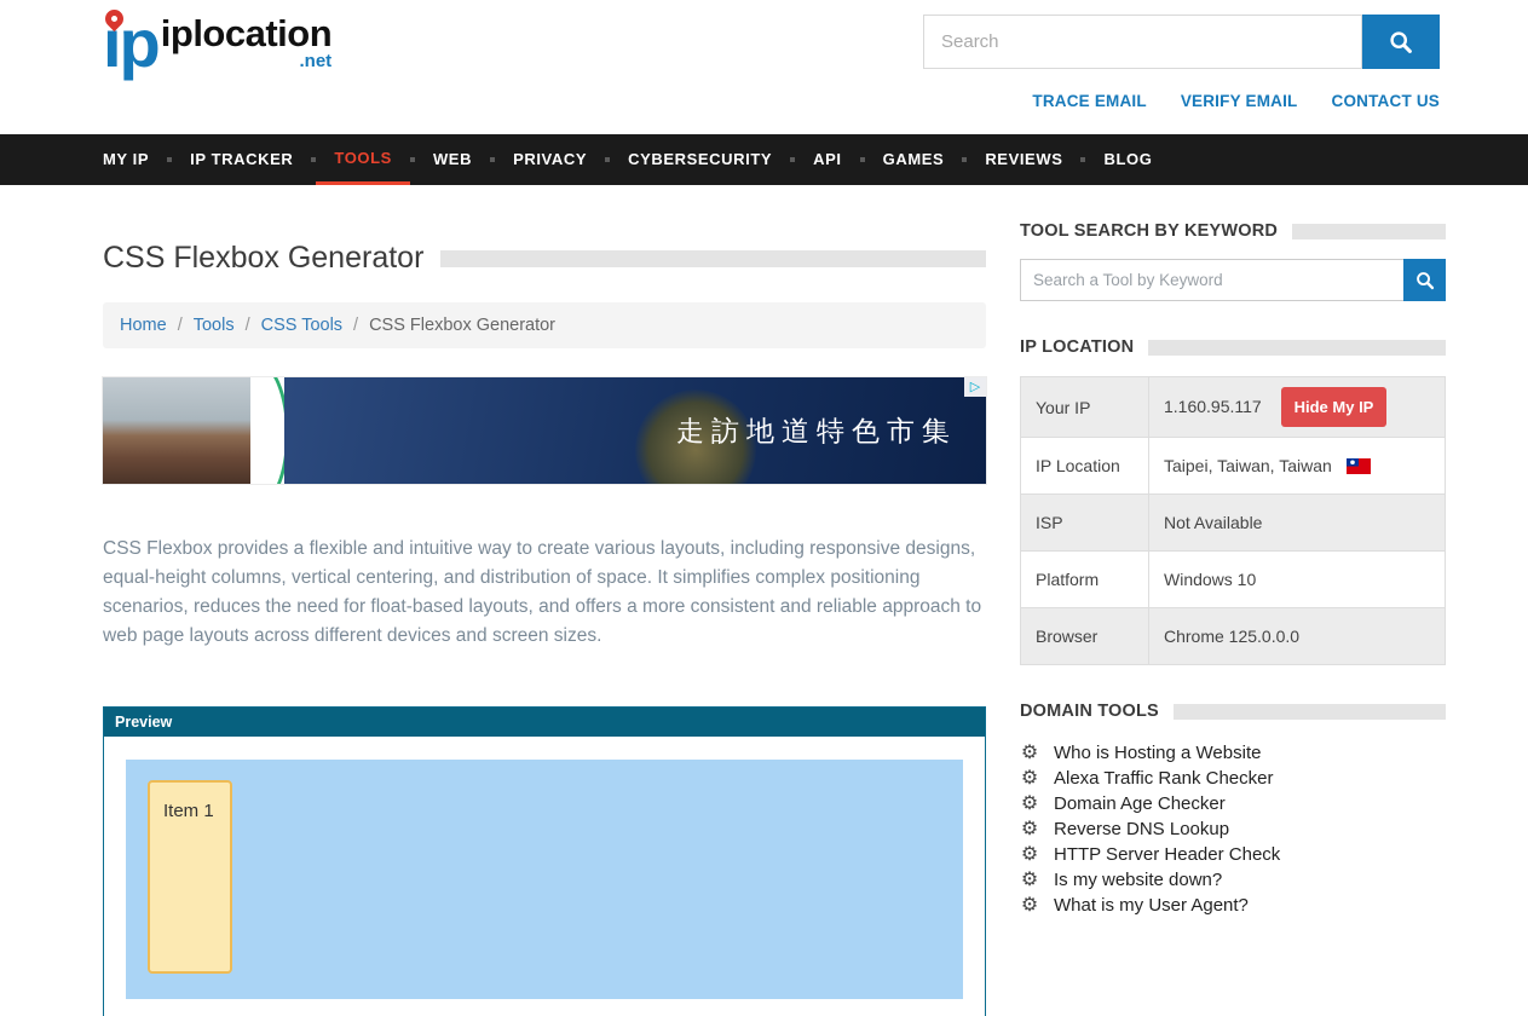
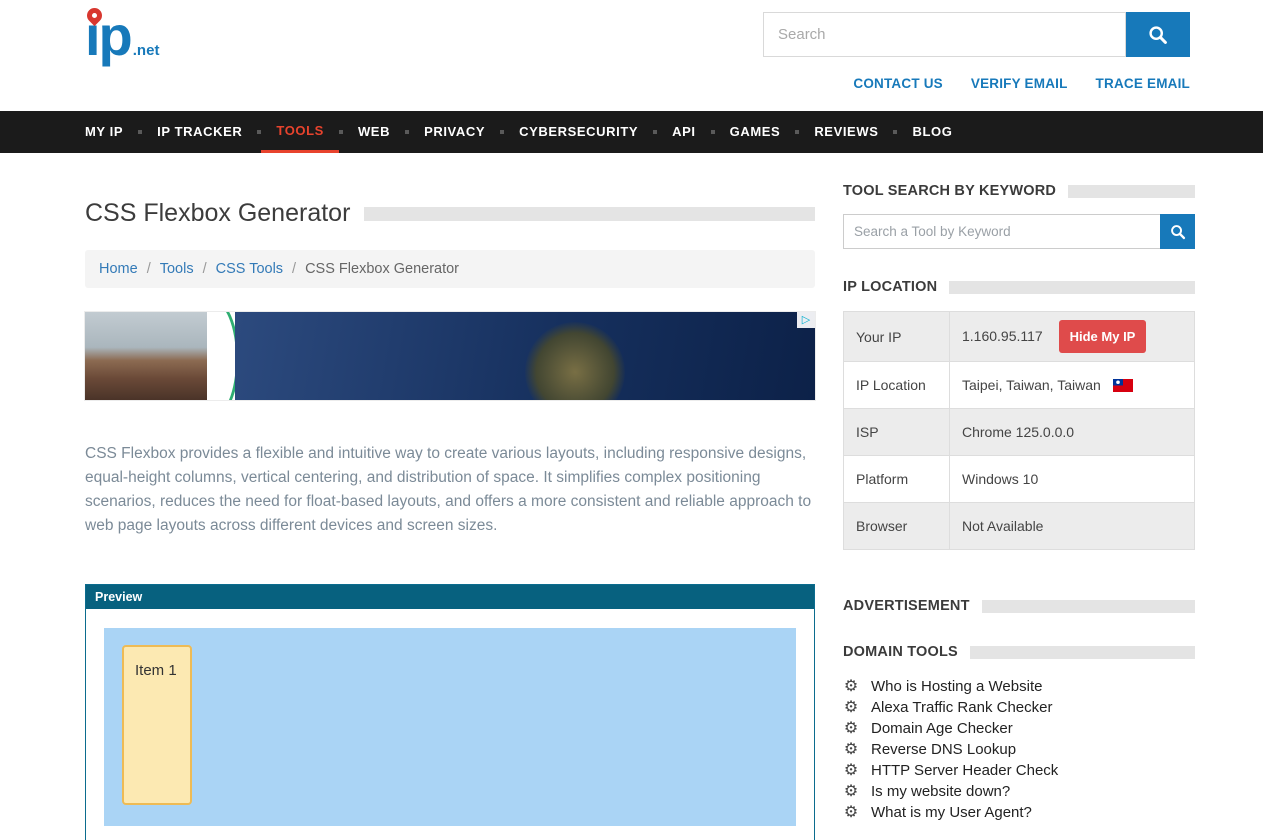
  ip
- iplocation
  .net
  Search
- TRACE EMAIL
+ CONTACT US
  VERIFY EMAIL
- CONTACT US
+ TRACE EMAIL
  MY IP
  IP TRACKER
  TOOLS
  WEB
  PRIVACY
  CYBERSECURITY
  API
  GAMES
  REVIEWS
  BLOG
  CSS Flexbox Generator
  Home
  /
  Tools
  /
  CSS Tools
  /
  CSS Flexbox Generator
- 走訪地道特色市集
  ▷
  CSS Flexbox provides a flexible and intuitive way to create various layouts, including responsive designs, equal-height columns, vertical centering, and distribution of space. It simplifies complex positioning scenarios, reduces the need for float-based layouts, and offers a more consistent and reliable approach to web page layouts across different devices and screen sizes.
  Preview
  Item 1
  TOOL SEARCH BY KEYWORD
  Search a Tool by Keyword
  IP LOCATION
  Your IP	1.160.95.117 Hide My IP
  IP Location	Taipei, Taiwan, Taiwan
- ISP	Not Available
+ ISP	Chrome 125.0.0.0
  Platform	Windows 10
- Browser	Chrome 125.0.0.0
+ Browser	Not Available
+ ADVERTISEMENT
  DOMAIN TOOLS
  ⚙
  Who is Hosting a Website
  ⚙
  Alexa Traffic Rank Checker
  ⚙
  Domain Age Checker
  ⚙
  Reverse DNS Lookup
  ⚙
  HTTP Server Header Check
  ⚙
  Is my website down?
  ⚙
  What is my User Agent?
